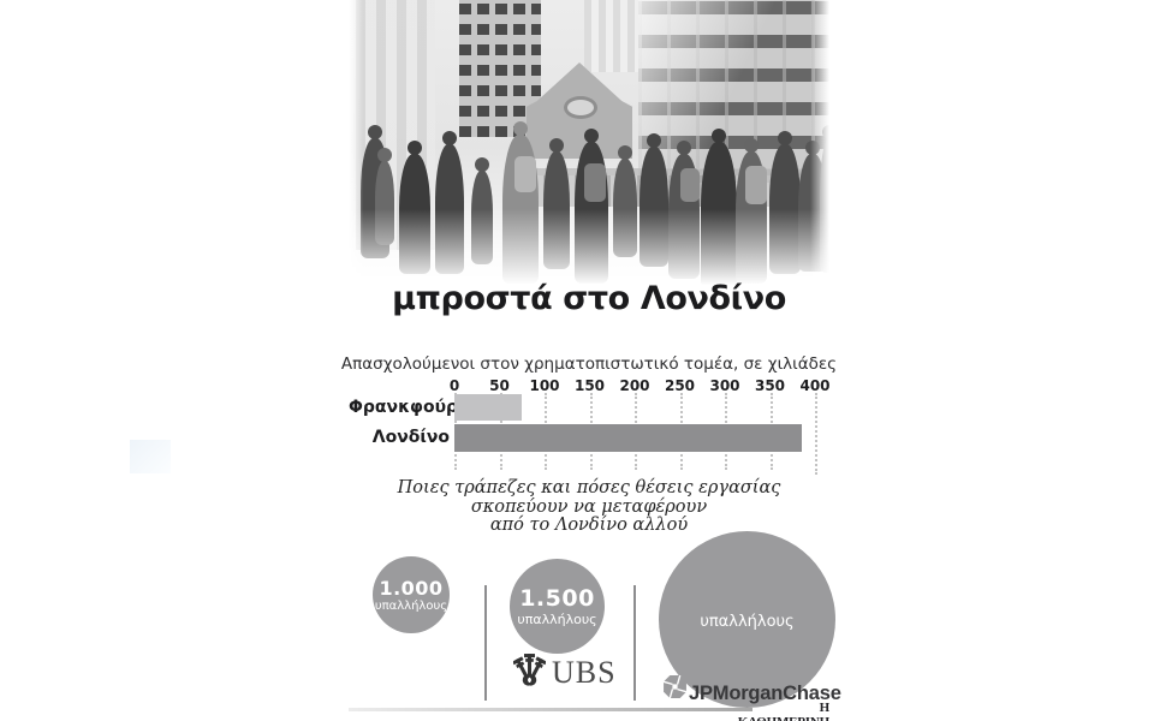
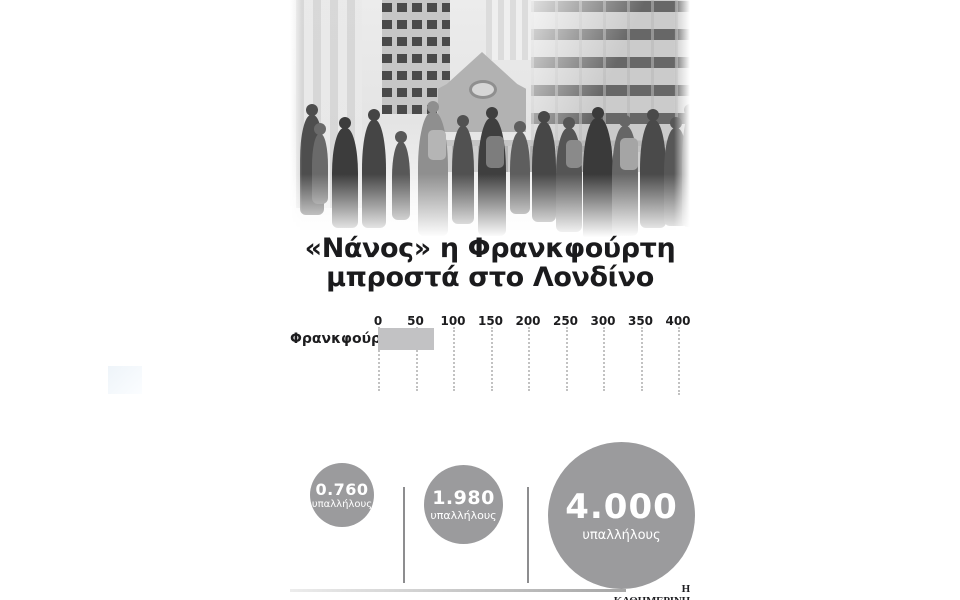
+ «Νάνος» η Φρανκφούρτη
  μπροστά στο Λονδίνο
- Απασχολούμενοι στον χρηματοπιστωτικό τομέα, σε χιλιάδες
  0
  50
  100
  150
  200
  250
  300
  350
  400
  Φρανκφούρ
- Λονδίνο
- Ποιες τράπεζες και πόσες θέσεις εργασίας
- σκοπεύουν να μεταφέρουν
- από το Λονδίνο αλλού
- 1.000
+ 0.760
  υπαλλήλους
- 1.500
+ 1.980
  υπαλλήλους
+ 4.000
  υπαλλήλους
- UBS
- JPMorganChase
